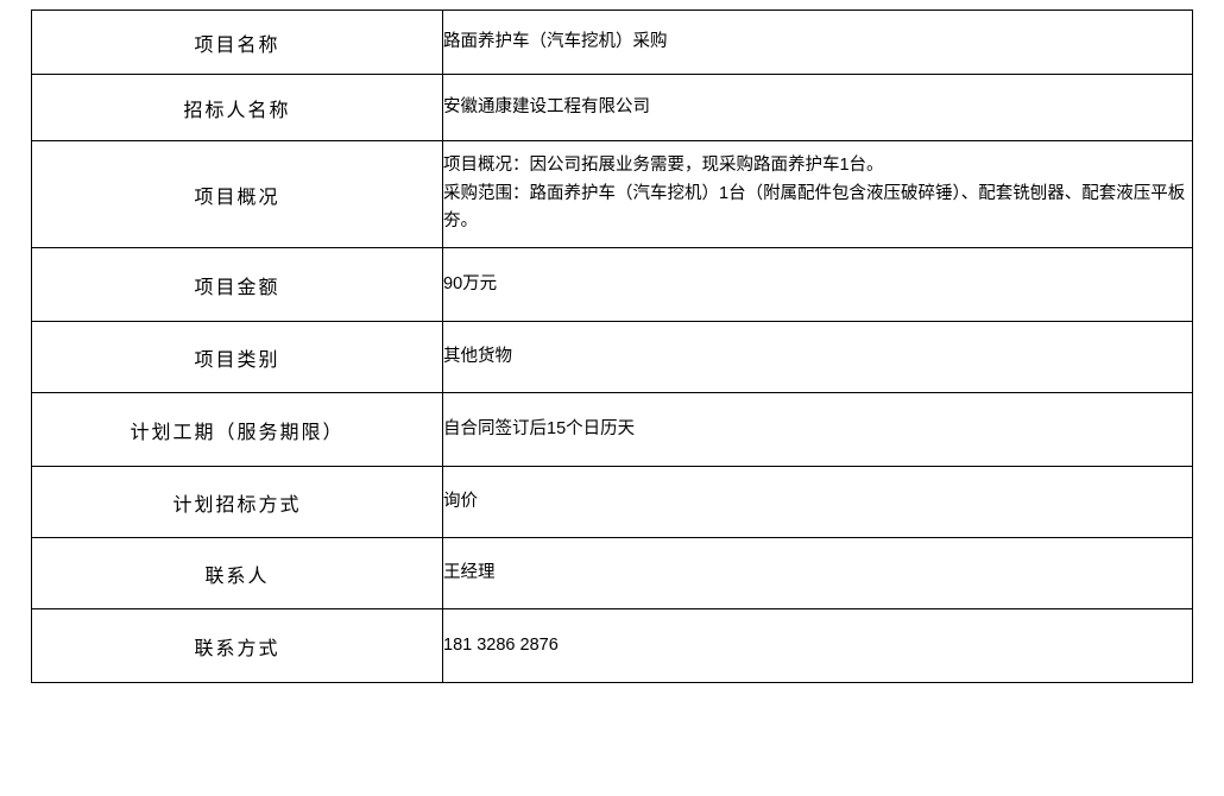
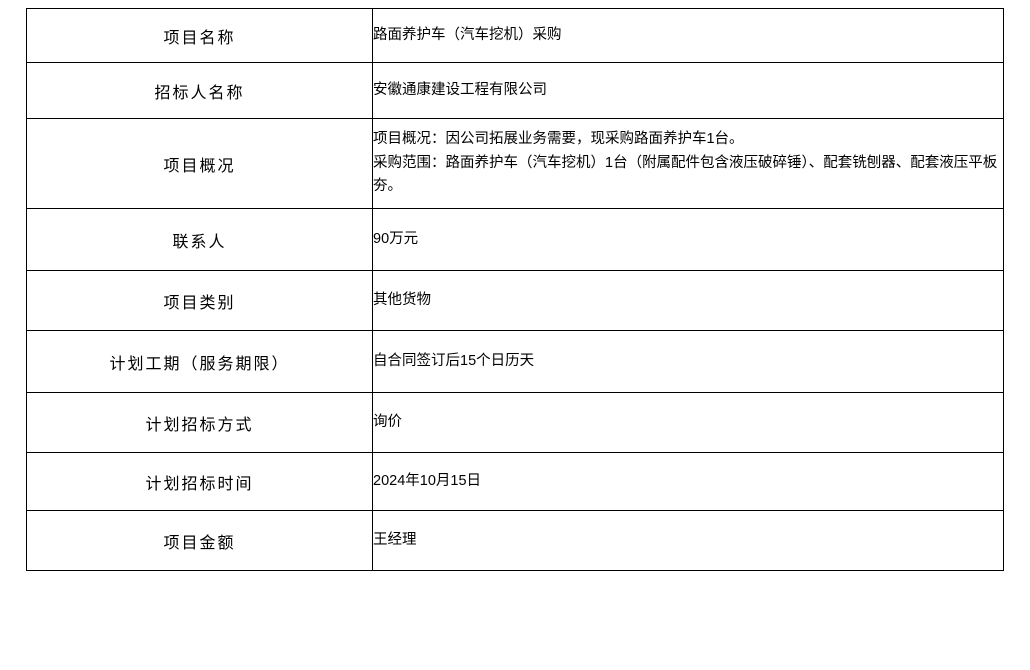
  项目名称	路面养护车（汽车挖机）采购
  招标人名称	安徽通康建设工程有限公司
  项目概况	项目概况：因公司拓展业务需要，现采购路面养护车1台。采购范围：路面养护车（汽车挖机）1台（附属配件包含液压破碎锤）、配套铣刨器、配套液压平板夯。
- 项目金额	90万元
+ 联系人	90万元
  项目类别	其他货物
  计划工期（服务期限）	自合同签订后15个日历天
  计划招标方式	询价
+ 计划招标时间	2024年10月15日
- 联系人	王经理
+ 项目金额	王经理
- 联系方式	181 3286 2876
